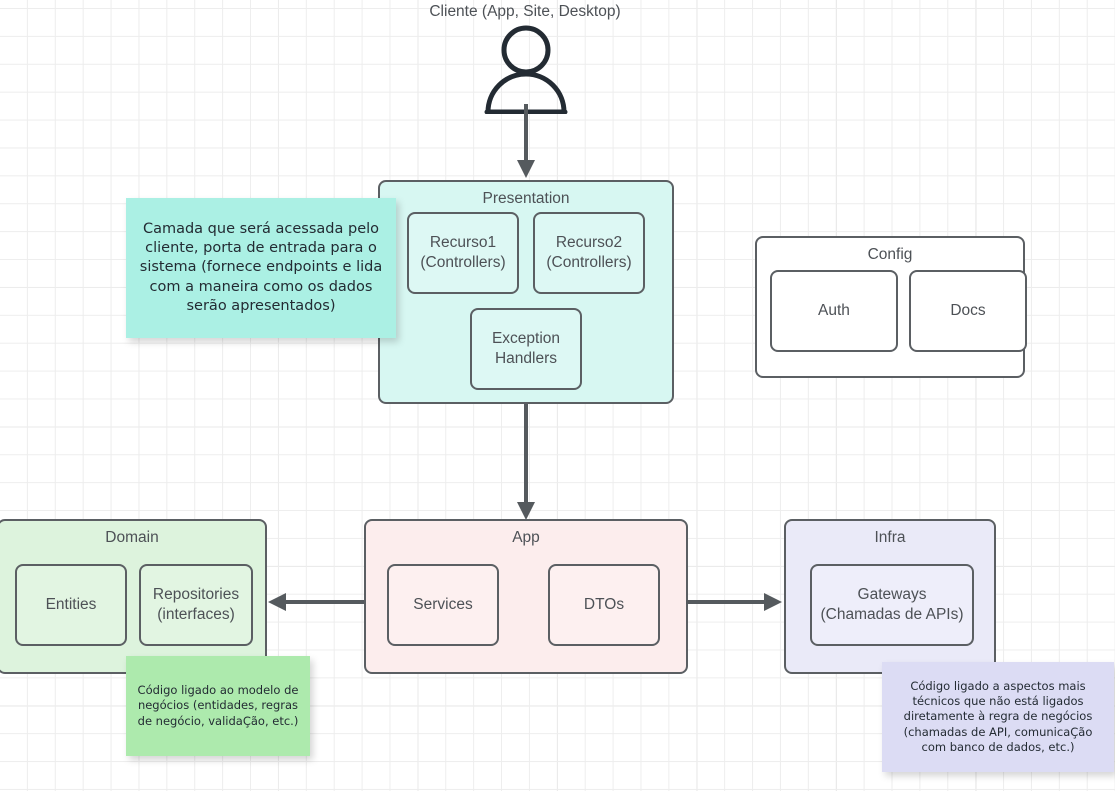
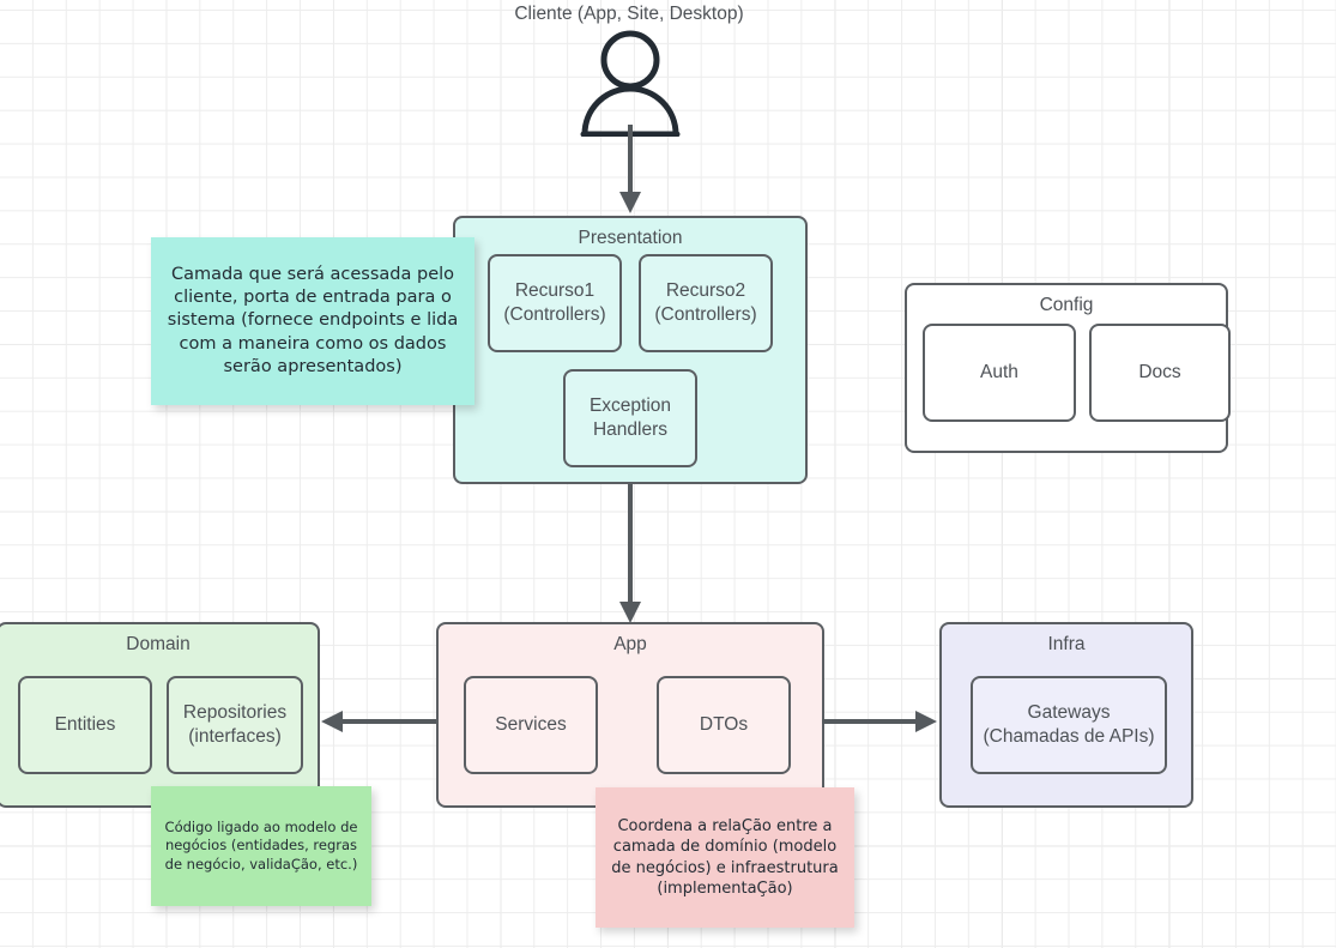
  Cliente (App, Site, Desktop)
  Presentation
  Recurso1
  (Controllers)
  Recurso2
  (Controllers)
  Exception
  Handlers
  Camada que será acessada pelo cliente, porta de entrada para o sistema (fornece endpoints e lida com a maneira como os dados serão apresentados)
  Config
  Auth
  Docs
  Domain
  Entities
  Repositories
  (interfaces)
  Código ligado ao modelo de negócios (entidades, regras de negócio, validaÇão, etc.)
  App
  Services
  DTOs
+ Coordena a relaÇão entre a camada de domínio (modelo de negócios) e infraestrutura (implementaÇão)
  Infra
  Gateways
  (Chamadas de APIs)
- Código ligado a aspectos mais técnicos que não está ligados diretamente à regra de negócios (chamadas de API, comunicaÇão com banco de dados, etc.)
